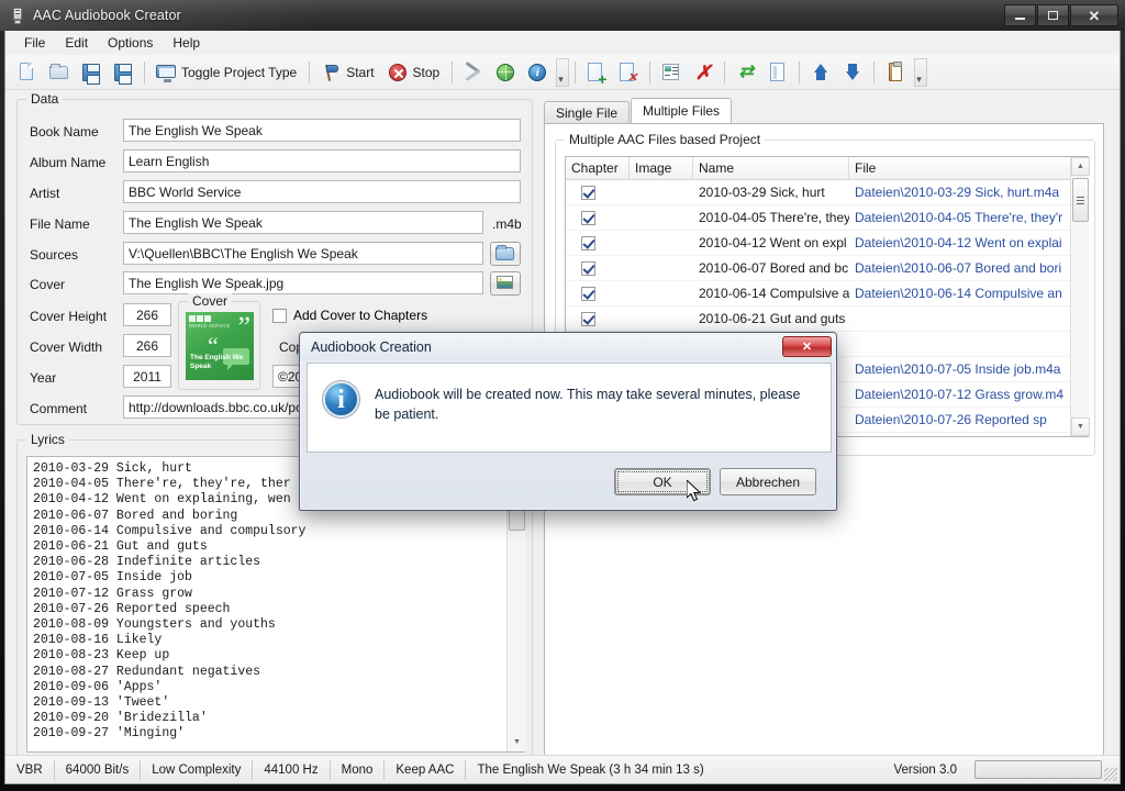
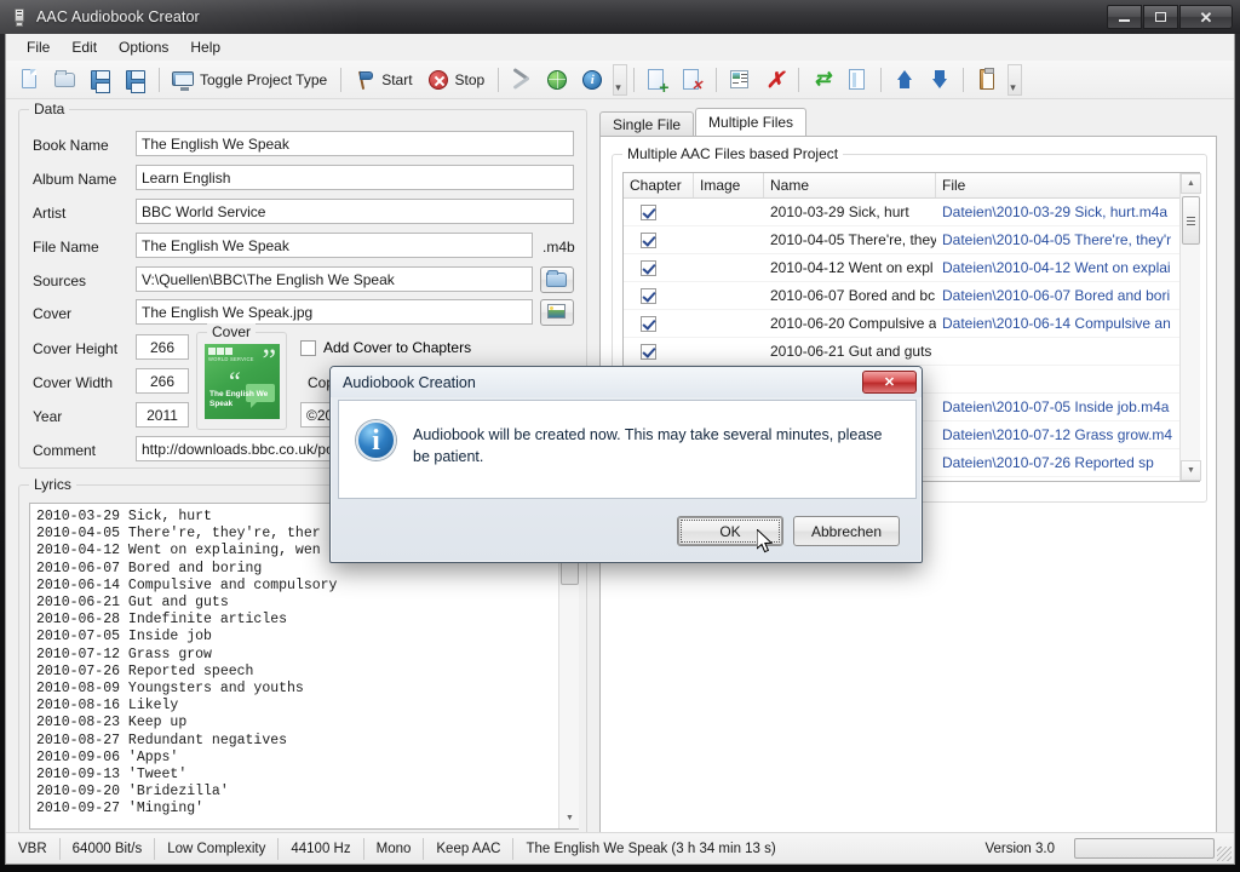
  ✕
  File
  Edit
  Options
  Help
  Toggle Project Type
  Start
  Stop
  i
  ✗
  ⇄
  Data
  Book Name
  The English We Speak
  Album Name
  Learn English
  Artist
  BBC World Service
  File Name
  The English We Speak
  .m4b
  Sources
  V:\Quellen\BBC\The English We Speak
  Cover
  The English We Speak.jpg
  Cover Height
  266
  Cover Width
  266
  Year
  2011
  Comment
  http://downloads.bbc.co.uk/p
  Cover
  ”
  “
  Add Cover to Chapters
  Lyrics
  2010-03-29 Sick, hurt
  2010-04-05 There're, they're, ther
  2010-04-12 Went on explaining, wen
  2010-06-07 Bored and boring
  2010-06-14 Compulsive and compulsory
  2010-06-21 Gut and guts
  2010-06-28 Indefinite articles
  2010-07-05 Inside job
  2010-07-12 Grass grow
  2010-07-26 Reported speech
  2010-08-09 Youngsters and youths
  2010-08-16 Likely
  2010-08-23 Keep up
  2010-08-27 Redundant negatives
  2010-09-06 'Apps'
  2010-09-13 'Tweet'
  2010-09-20 'Bridezilla'
  2010-09-27 'Minging'
  Single File
  Multiple Files
  Multiple AAC Files based Project
  Chapter
  Image
  Name
  File
  2010-03-29 Sick, hurt
  Dateien\2010-03-29 Sick, hurt.m4a
  2010-04-05 There're, they
  Dateien\2010-04-05 There're, they'r
  2010-04-12 Went on expl
  Dateien\2010-04-12 Went on explai
  2010-06-07 Bored and bc
  Dateien\2010-06-07 Bored and bori
- 2010-06-14 Compulsive a
+ 2010-06-20 Compulsive a
  Dateien\2010-06-14 Compulsive an
  2010-06-21 Gut and guts
  Dateien\2010-07-05 Inside job.m4a
  Dateien\2010-07-12 Grass grow.m4
  Dateien\2010-07-26 Reported sp
  VBR
  64000 Bit/s
  Low Complexity
  44100 Hz
  Mono
  Keep AAC
  The English We Speak (3 h 34 min 13 s)
  Version 3.0
  Audiobook Creation
  ✕
  i
  Audiobook will be created now. This may take several minutes, please be patient.
  OK
  Abbrechen
